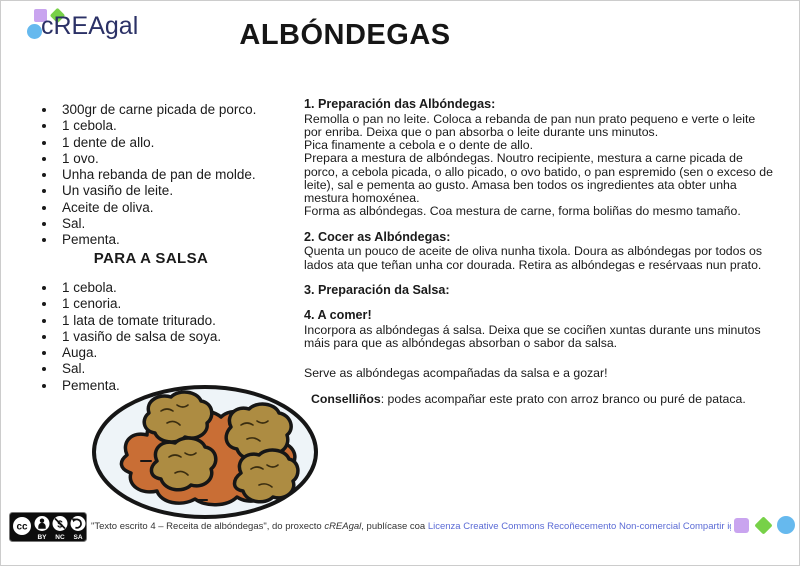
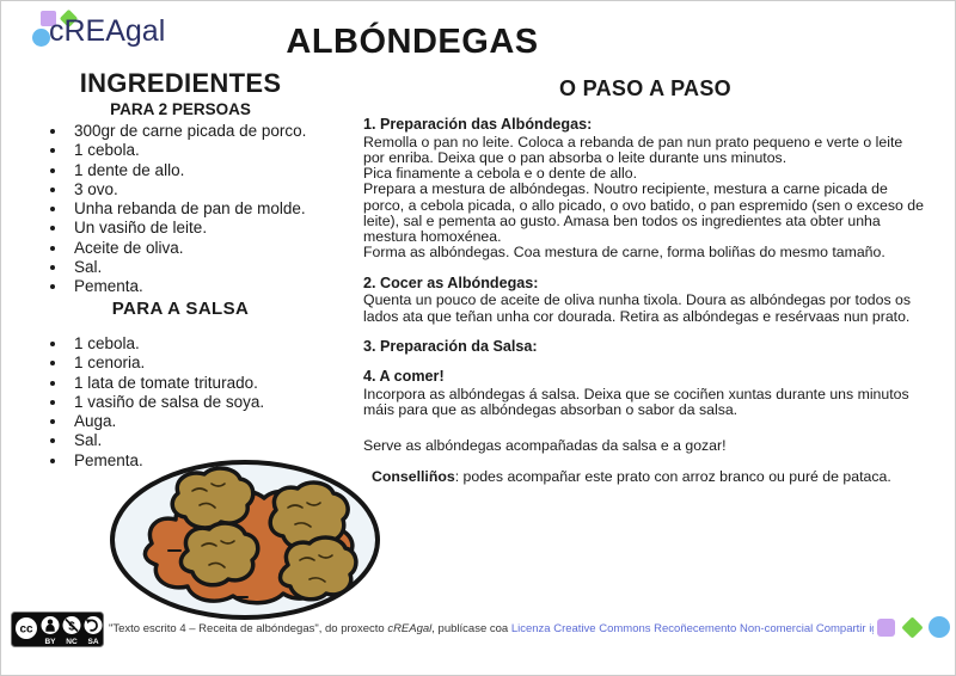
  cREAgal
  ALBÓNDEGAS
+ INGREDIENTES
+ PARA 2 PERSOAS
  300gr de carne picada de porco.
  1 cebola.
  1 dente de allo.
- 1 ovo.
+ 3 ovo.
  Unha rebanda de pan de molde.
  Un vasiño de leite.
  Aceite de oliva.
  Sal.
  Pementa.
  PARA A SALSA
  1 cebola.
  1 cenoria.
  1 lata de tomate triturado.
  1 vasiño de salsa de soya.
  Auga.
  Sal.
  Pementa.
+ O PASO A PASO
  1. Preparación das Albóndegas:
  Remolla o pan no leite. Coloca a rebanda de pan nun prato pequeno e verte o leite por enriba. Deixa que o pan absorba o leite durante uns minutos.
  Pica finamente a cebola e o dente de allo.
  Prepara a mestura de albóndegas. Noutro recipiente, mestura a carne picada de porco, a cebola picada, o allo picado, o ovo batido, o pan espremido (sen o exceso de leite), sal e pementa ao gusto. Amasa ben todos os ingredientes ata obter unha mestura homoxénea.
  Forma as albóndegas. Coa mestura de carne, forma boliñas do mesmo tamaño.
  2. Cocer as Albóndegas:
  Quenta un pouco de aceite de oliva nunha tixola. Doura as albóndegas por todos os lados ata que teñan unha cor dourada. Retira as albóndegas e resérvaas nun prato.
  3. Preparación da Salsa:
  4. A comer!
  Incorpora as albóndegas á salsa. Deixa que se cociñen xuntas durante uns minutos máis para que as albóndegas absorban o sabor da salsa.
  Serve as albóndegas acompañadas da salsa e a gozar!
  Conselliños: podes acompañar este prato con arroz branco ou puré de pataca.
  cc
  $
  "Texto escrito 4 – Receita de albóndegas", do proxecto cREAgal, publícase coa Licenza Creative Commons Recoñecemento Non-comercial Compartir i
